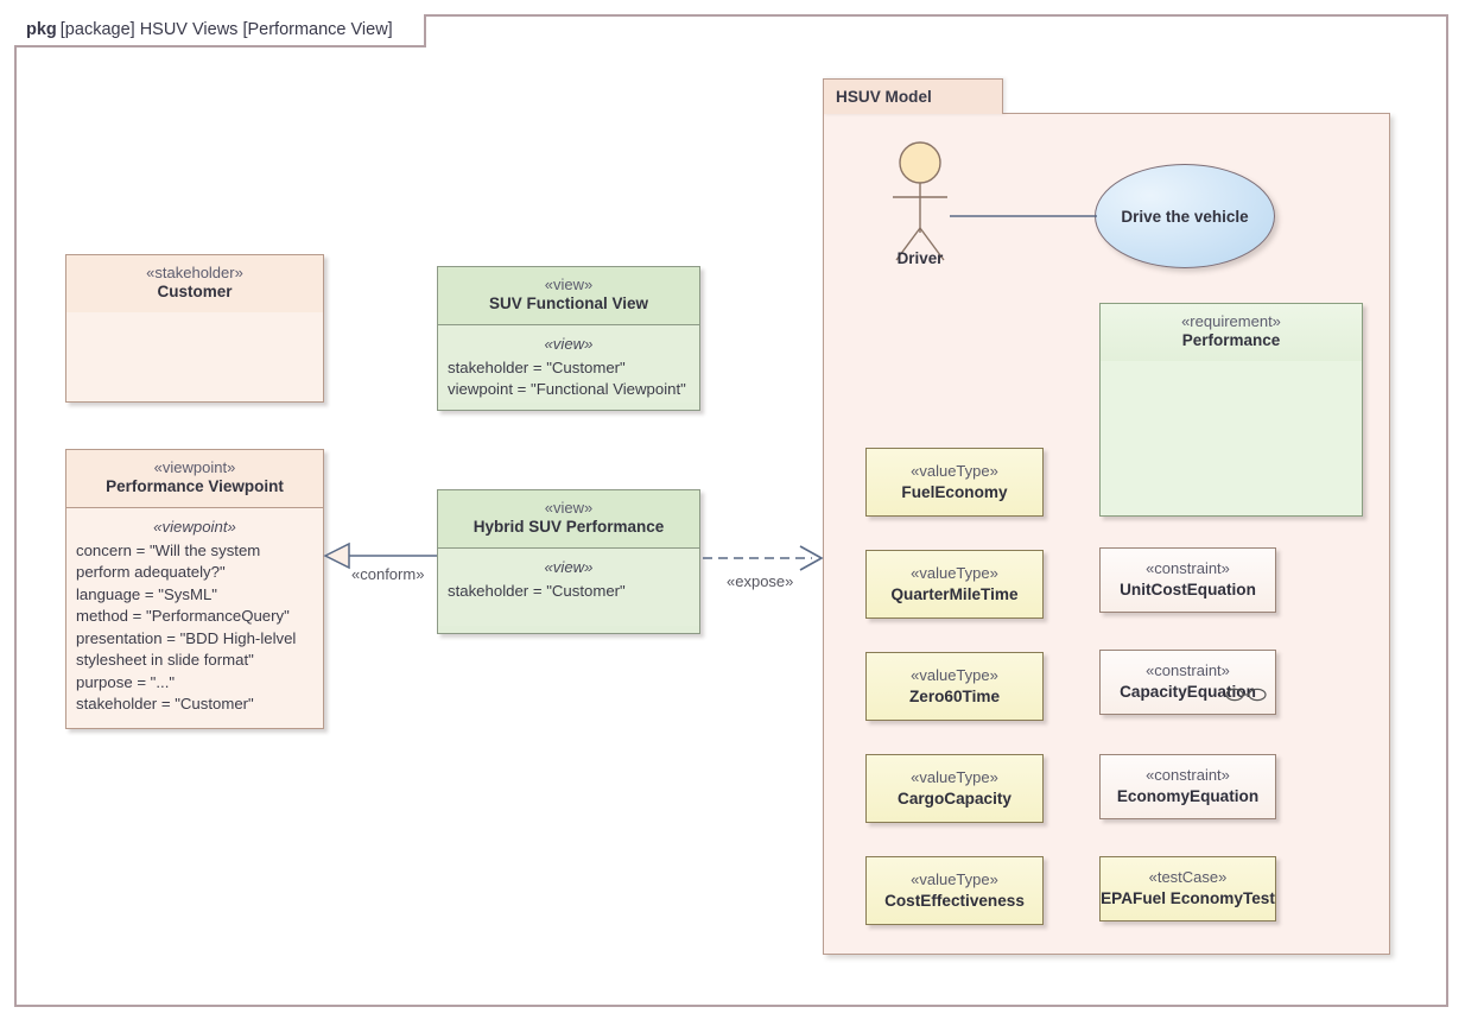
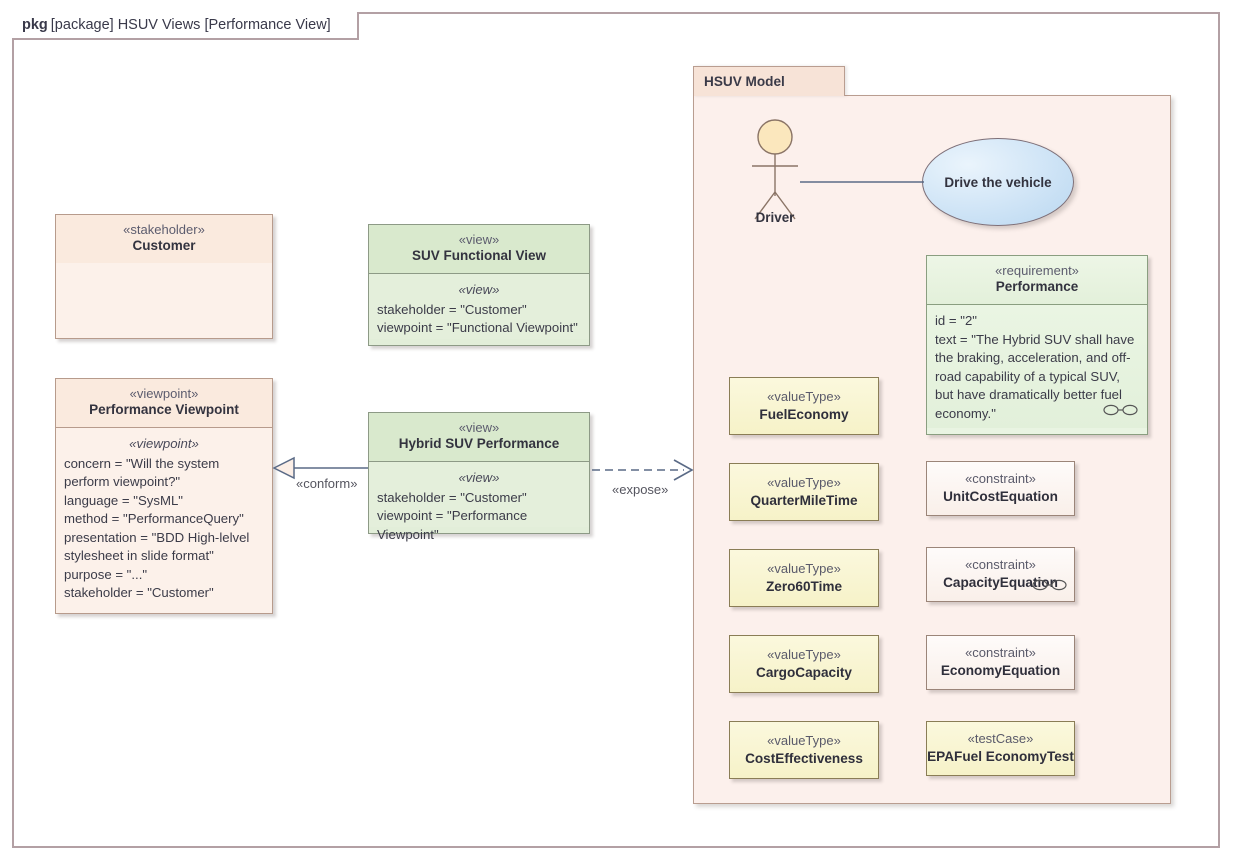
  pkg
  [package] HSUV Views [Performance View]
  HSUV Model
  Driver
  Drive the vehicle
  «stakeholder»
  Customer
  «viewpoint»
  Performance Viewpoint
  «viewpoint»
- concern = "Will the system perform adequately?"
+ concern = "Will the system perform viewpoint?"
  language = "SysML"
  method = "PerformanceQuery"
  presentation = "BDD High-lelvel stylesheet in slide format"
  purpose = "..."
  stakeholder = "Customer"
  «view»
  SUV Functional View
  «view»
  stakeholder = "Customer"
  viewpoint = "Functional Viewpoint"
  «view»
  Hybrid SUV Performance
  «view»
  stakeholder = "Customer"
+ viewpoint = "Performance Viewpoint"
  «requirement»
  Performance
+ id = "2"
+ text = "The Hybrid SUV shall have the braking, acceleration, and off-road capability of a typical SUV, but have dramatically better fuel economy."
  «valueType»
  FuelEconomy
  «valueType»
  QuarterMileTime
  «valueType»
  Zero60Time
  «valueType»
  CargoCapacity
  «valueType»
  CostEffectiveness
  «constraint»
  UnitCostEquation
  «constraint»
  CapacityEquati
  «constraint»
  EconomyEquation
  «testCase»
  EPAFuel EconomyTest
  «conform»
  «expose»
